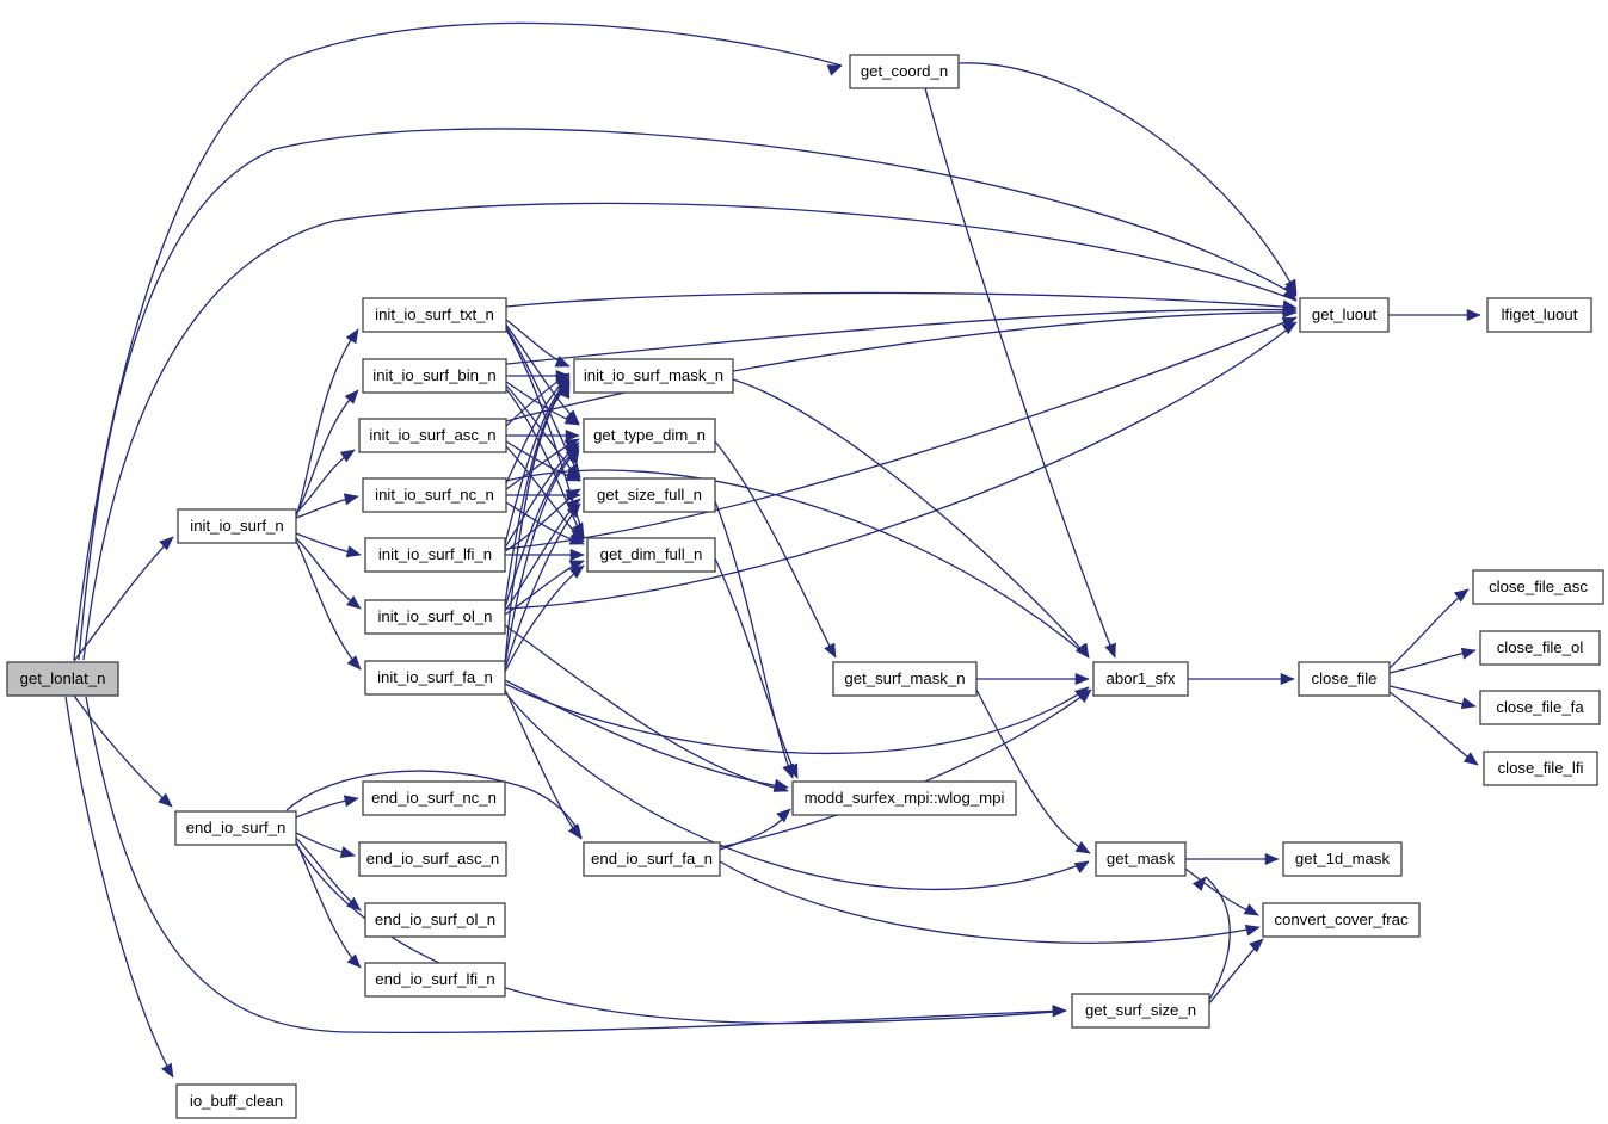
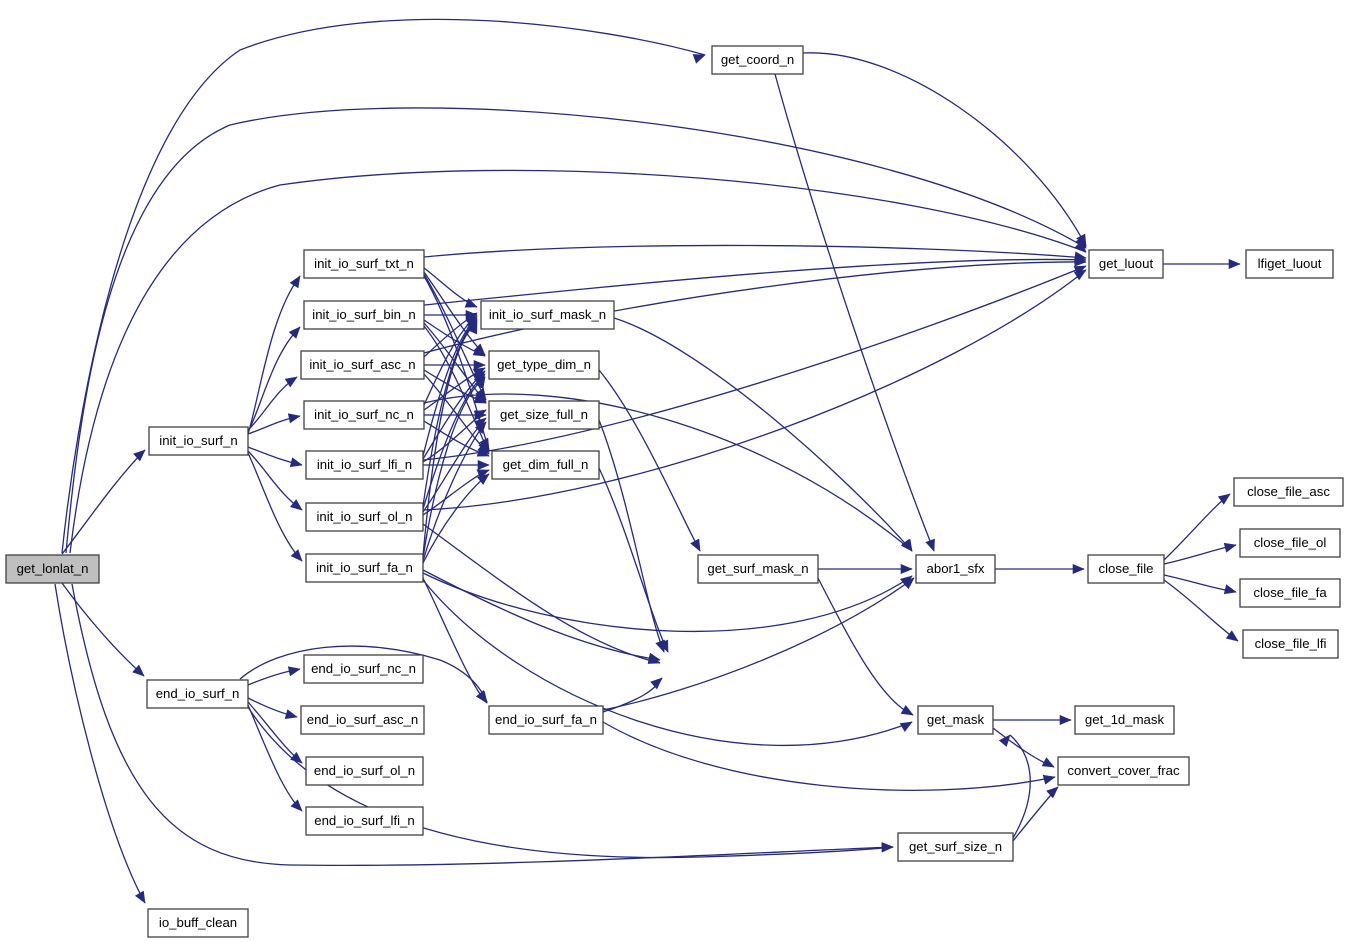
  get_lonlat_n
  get_coord_n
  get_luout
  lfiget_luout
  init_io_surf_txt_n
  init_io_surf_bin_n
  init_io_surf_mask_n
  init_io_surf_asc_n
  get_type_dim_n
  init_io_surf_nc_n
  get_size_full_n
  init_io_surf_n
  init_io_surf_lfi_n
  get_dim_full_n
  close_file_asc
  init_io_surf_ol_n
  close_file_ol
  init_io_surf_fa_n
  get_surf_mask_n
  abor1_sfx
  close_file
  close_file_fa
  close_file_lfi
- modd_surfex_mpi::wlog_mpi
  end_io_surf_nc_n
  end_io_surf_n
  end_io_surf_asc_n
  end_io_surf_fa_n
  get_mask
  get_1d_mask
  end_io_surf_ol_n
  convert_cover_frac
  end_io_surf_lfi_n
  get_surf_size_n
  io_buff_clean
